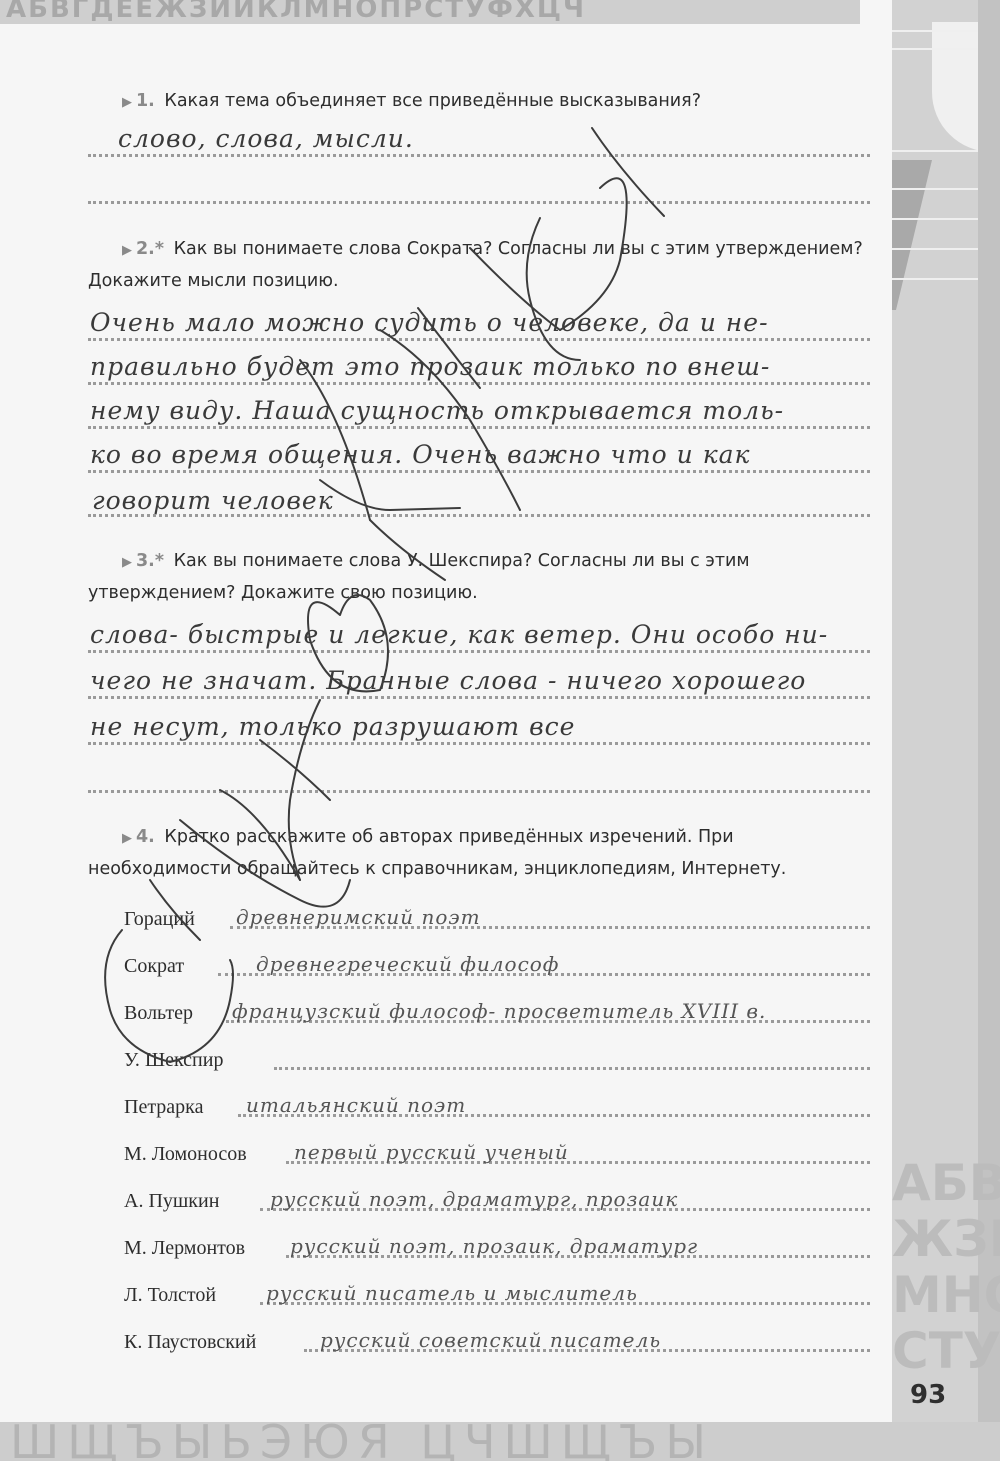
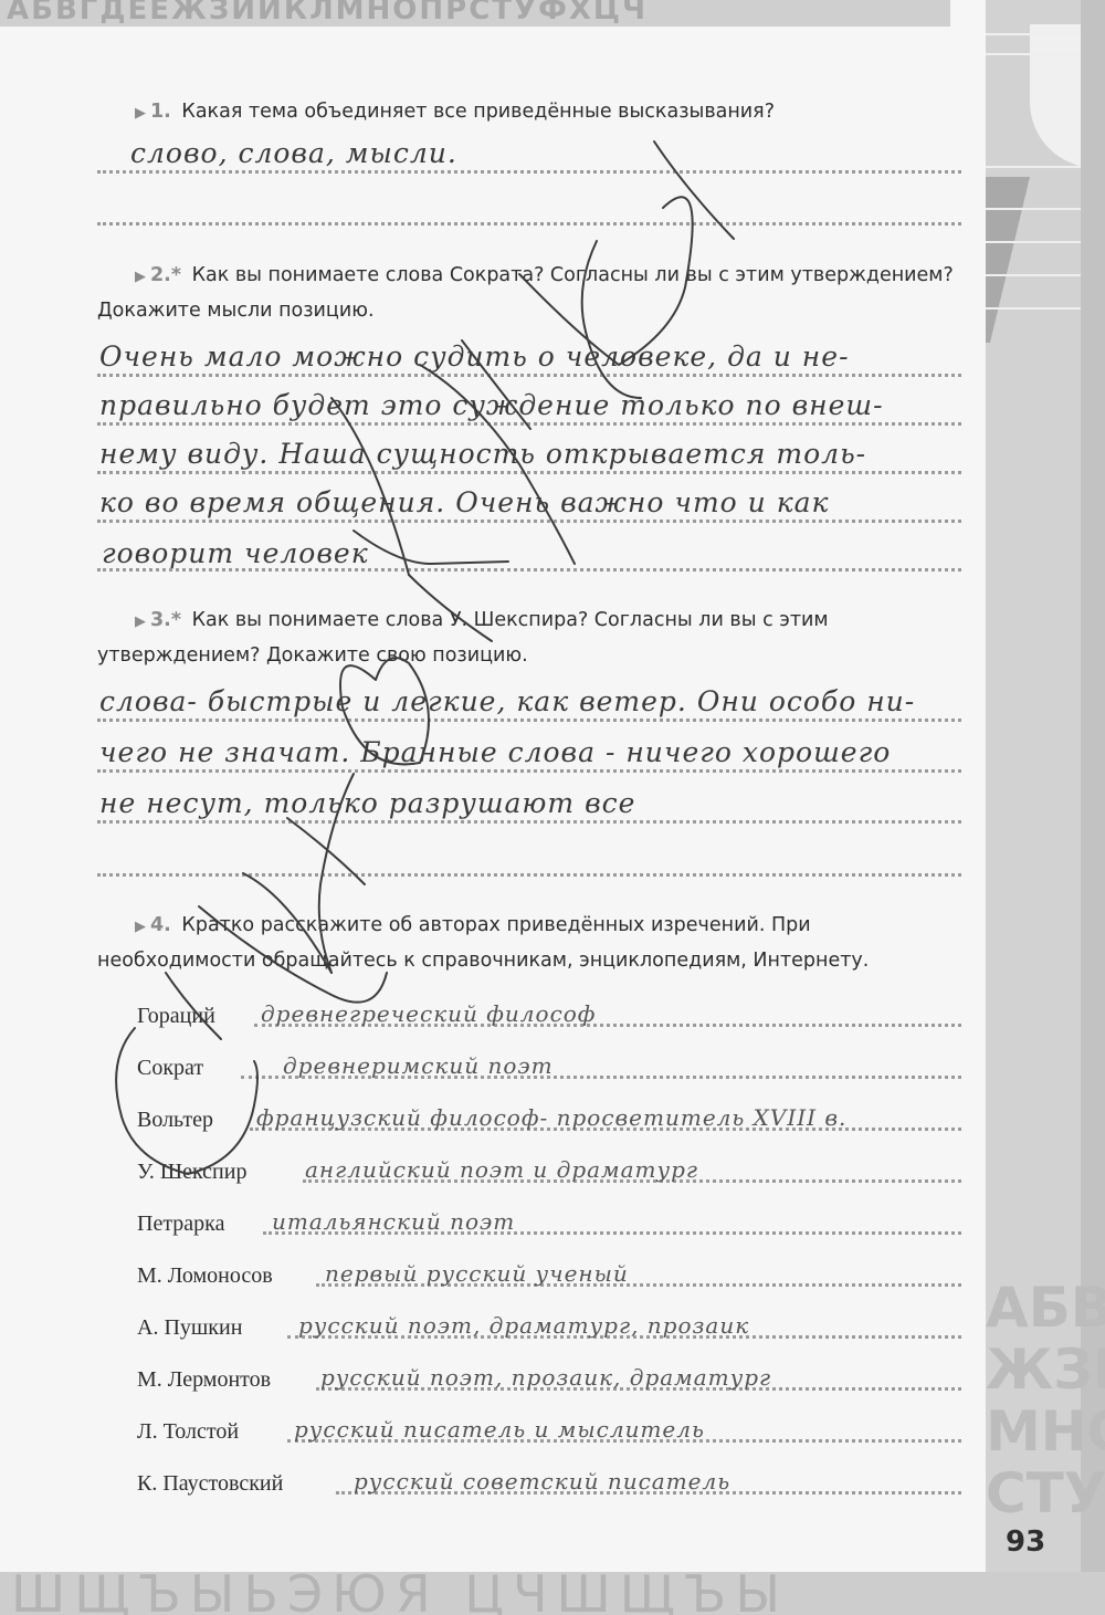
  АБВГДЕЁЖЗИЙКЛМНОПРСТУФХЦЧ
  ШЩЪЫЬЭЮЯ ЦЧШЩЪЫ
  93
  ▶ 1. Какая тема объединяет все приведённые высказывания?
  слово, слова, мысли.
  ▶ 2.* Как вы понимаете слова Сократа? Согласны ли вы с этим утверждением? Докажите мысли позицию.
  Очень мало можно судть о чловеке, да и не-
- правильно будет это прозаик только по внеш-
+ правильно будет это суждение только по внеш-
  нему виду. Наша сущность открывается толь-
  ко во время общения. Очен важно что и как
  говорит человек
  ▶ 3.* Как вы понимаете слова У. Шекспира? Согласны ли вы с этим утверждением? Докажите свою позицию.
  слова- быстрые и легкие, как ветер. Они особо ни-
  чего не значат.ранные слова - ничего хорошего
  не несут, только разрушают все
  ▶ 4. Кратко раскажите об авторах приведённых изречений. При необходимости обращайтесь к справочникам, энциклопедиям, Интернету.
  Гораций
- древнеримский поэт
+ древнегреческий философ
  Сократ
- древнегреческий философ
+ древнеримский поэт
  Вольтер
  французский философ- просветитель XVIII в.
  У. Шеспир
+ английский поэт и драматург
  Петрарка
  итальянский поэт
  М. Ломоносов
  первый русский ученый
  А. Пушкин
  русский поэт, драматург, прозаик
  М. Лермонтов
  русский поэт, прозаик, драматург
  Л. Толстой
  русский писатель и мыслитель
  К. Паустовский
  русский советский писатель
